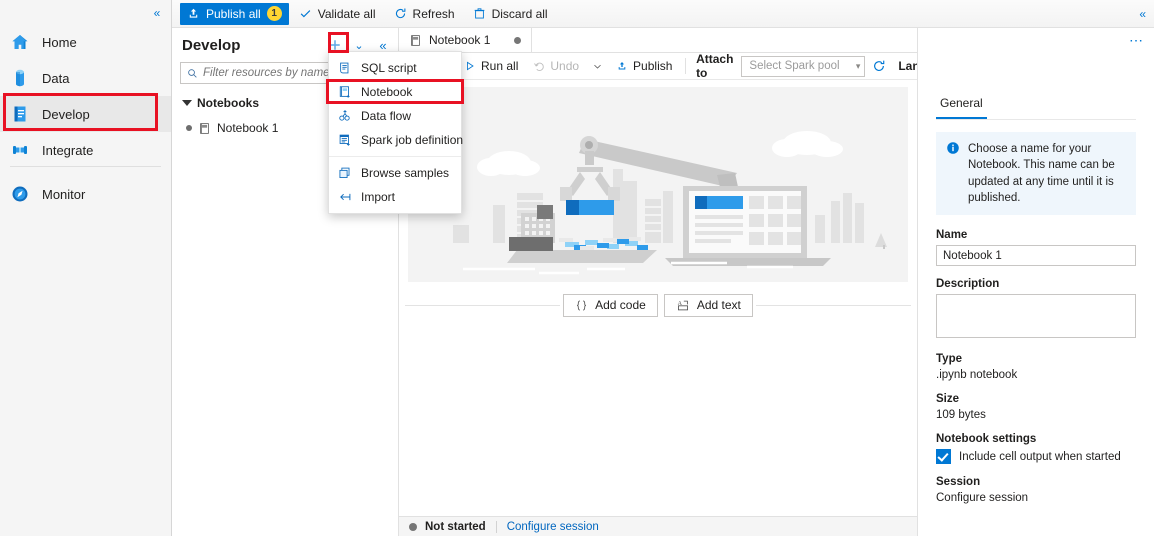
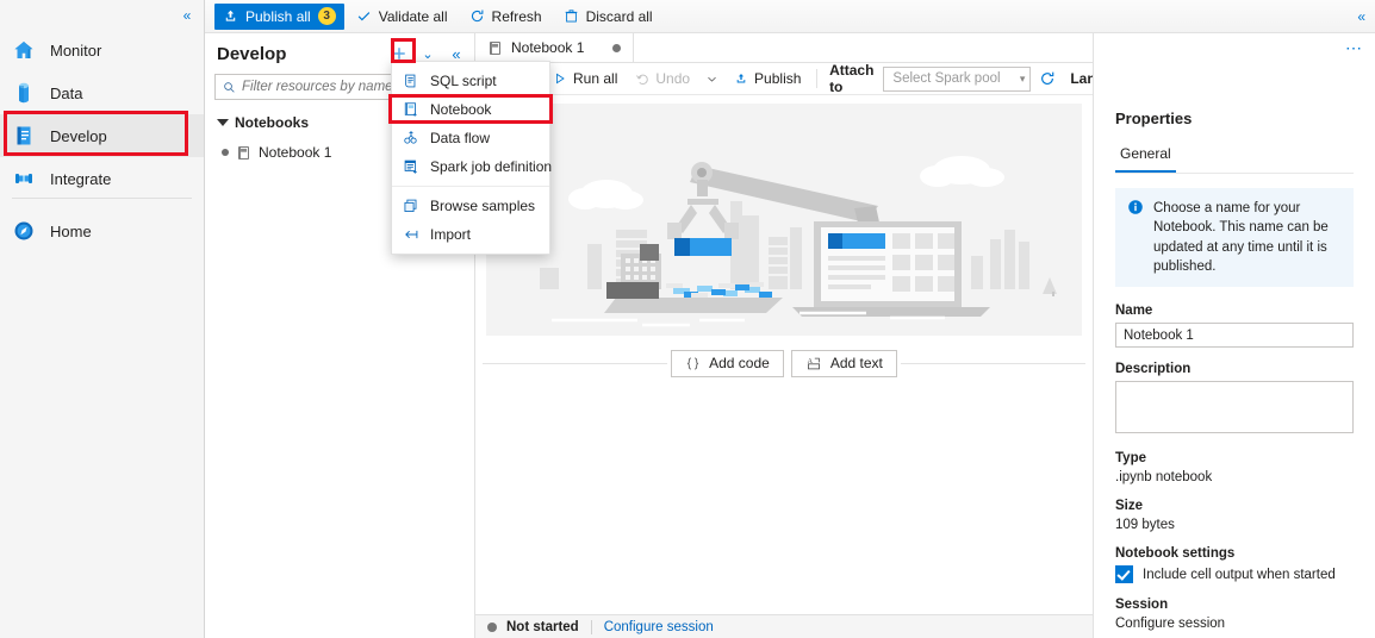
  «
- Home
+ Monitor
  Data
  Develop
  Integrate
- Monitor
+ Home
  Publish all
- 1
+ 3
  Validate all
  Refresh
  Discard all
  «
  Develop
  ⌄
  «
  Filter resources by name
  Notebooks
  Notebook 1
  SQL script
  Notebook
  Data flow
  Spark job definition
  Browse samples
  Import
  Notebook 1
  ⋯
  Run all
  Undo
  Publish
  Attach to
  Select Spark pool
  ▾
  Add code
  Add text
  Not started
  Configure session
+ Properties
  General
  Choose a name for your Notebook. This name can be updated at any time until it is published.
  Name
  Notebook 1
  Description
  Type
  .ipynb notebook
  Size
  109 bytes
  Notebook settings
  Include cell output when started
  Session
  Configure session
